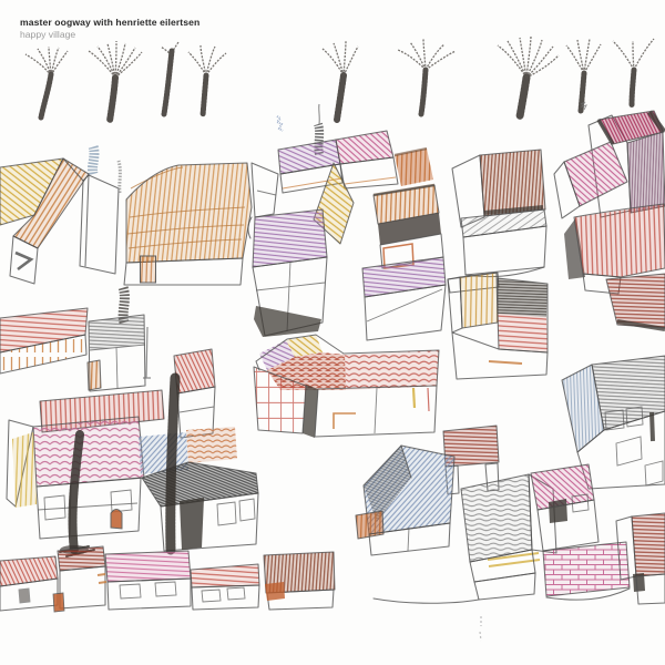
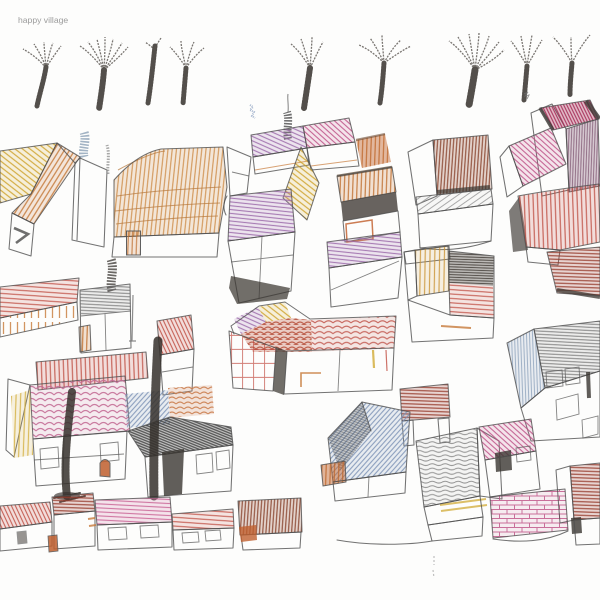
- master oogway with henriette eilertsen
  happy village
